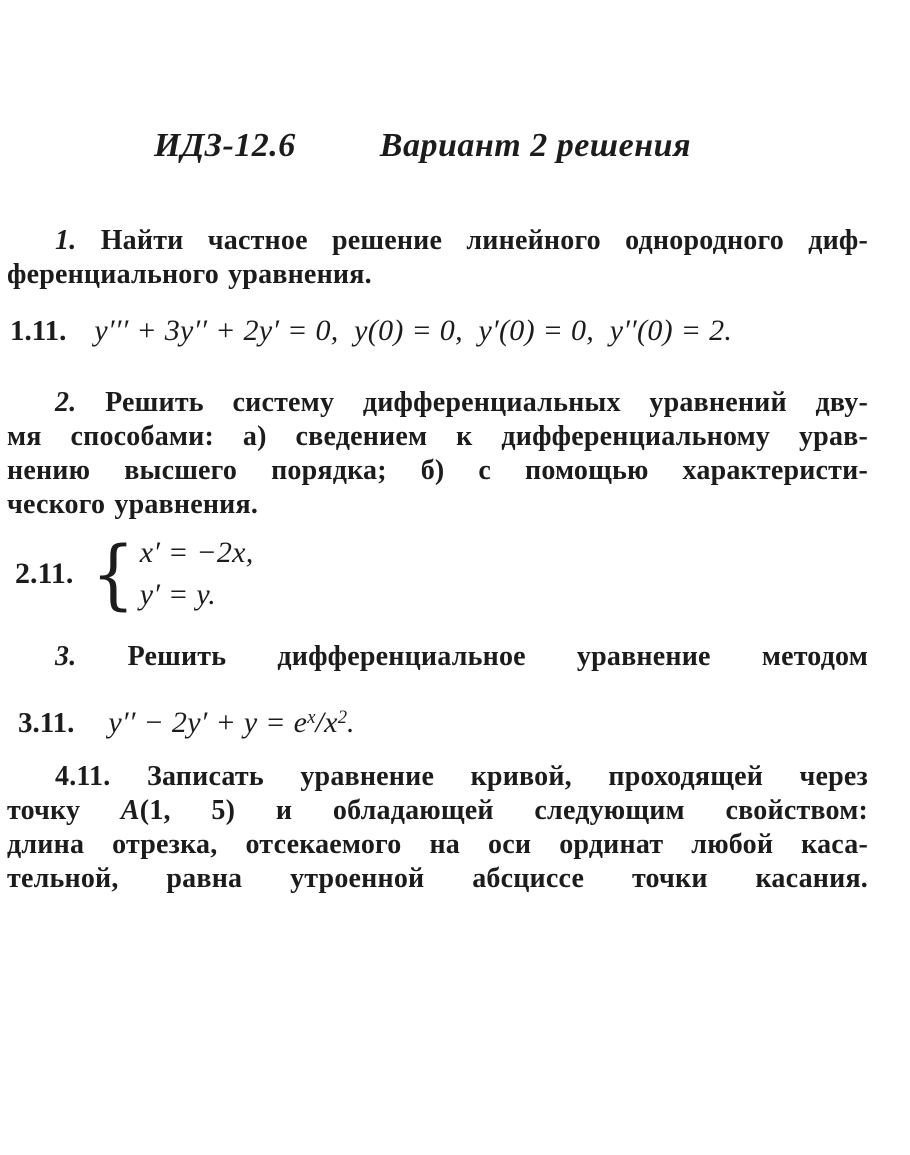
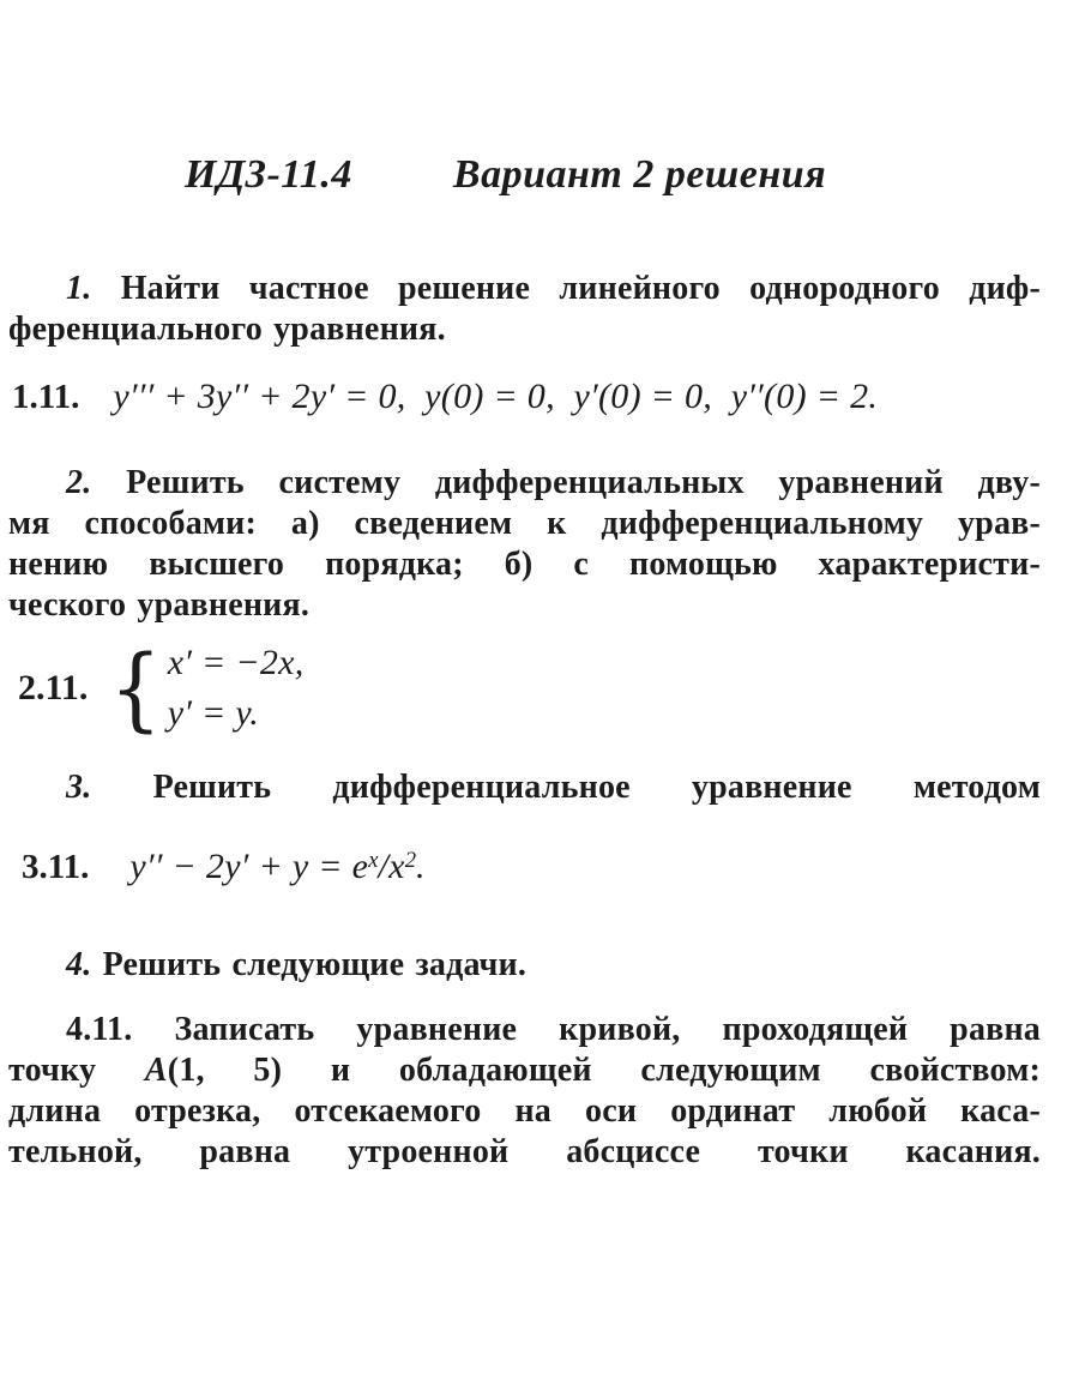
- ИДЗ-12.6
+ ИДЗ-11.4
  Вариант 2 решения
  1. Найти частное решение линейного однородного диф-
  ференциального уравнения.
  1.11.
  y′′′ + 3y′′ + 2y′ = 0, y(0) = 0, y′(0) = 0, y′′(0) = 2.
  2. Решить систему дифференциальных уравнений дву-
  мя способами: а) сведением к дифференциальному урав-
  нению высшего порядка; б) с помощью характеристи-
  ческого уравнения.
  2.11.
  {
  x′ = −2x,
  y′ = y.
  3. Решить дифференциальное уравнение методом
  3.11.
  y′′ − 2y′ + y = ex/x2.
+ 4. Решить следующие задачи.
- 4.11. Записать уравнение кривой, проходящей через
+ 4.11. Записать уравнение кривой, проходящей равна
  точку A(1, 5) и обладающей следующим свойством:
  длина отрезка, отсекаемого на оси ординат любой каса-
  тельной, равна утроенной абсциссе точки касания.
